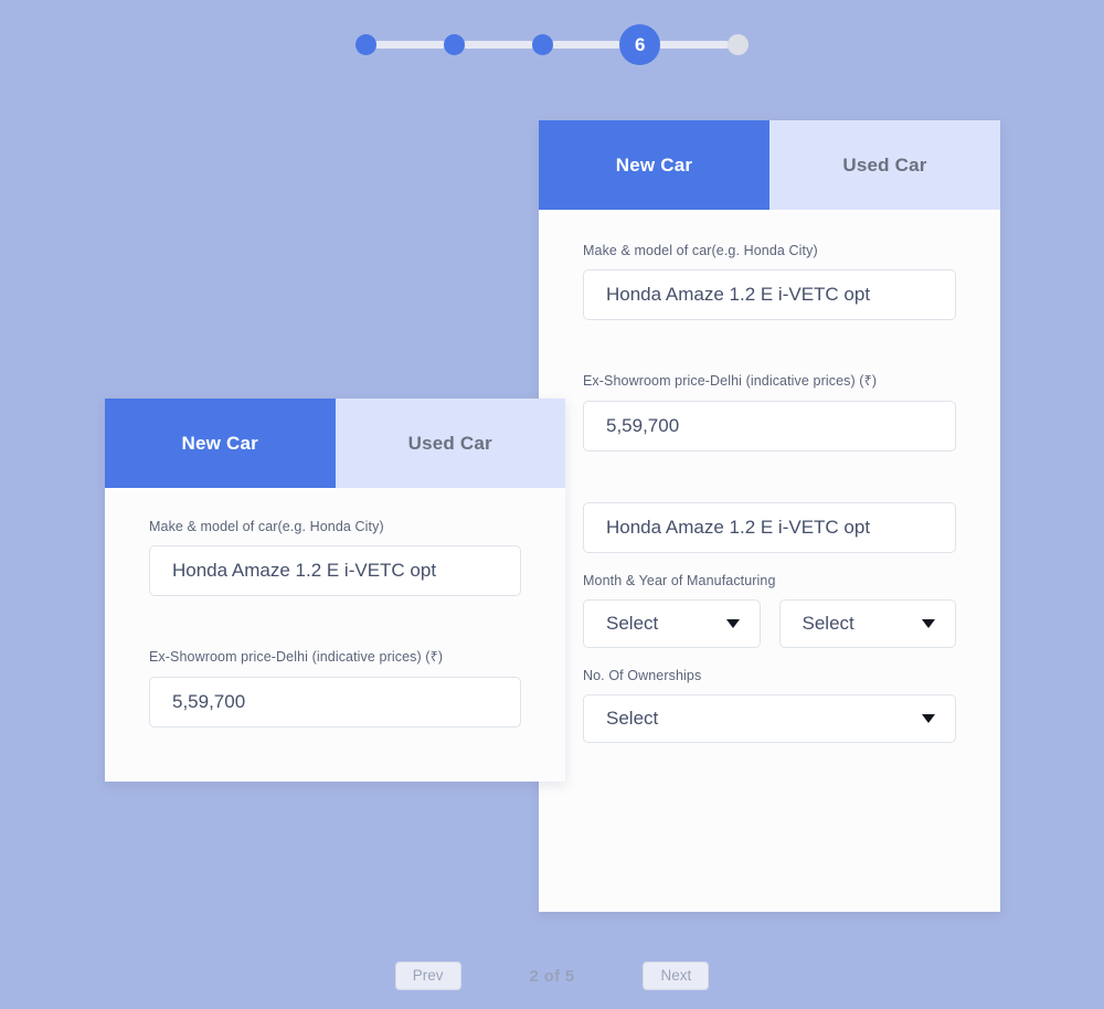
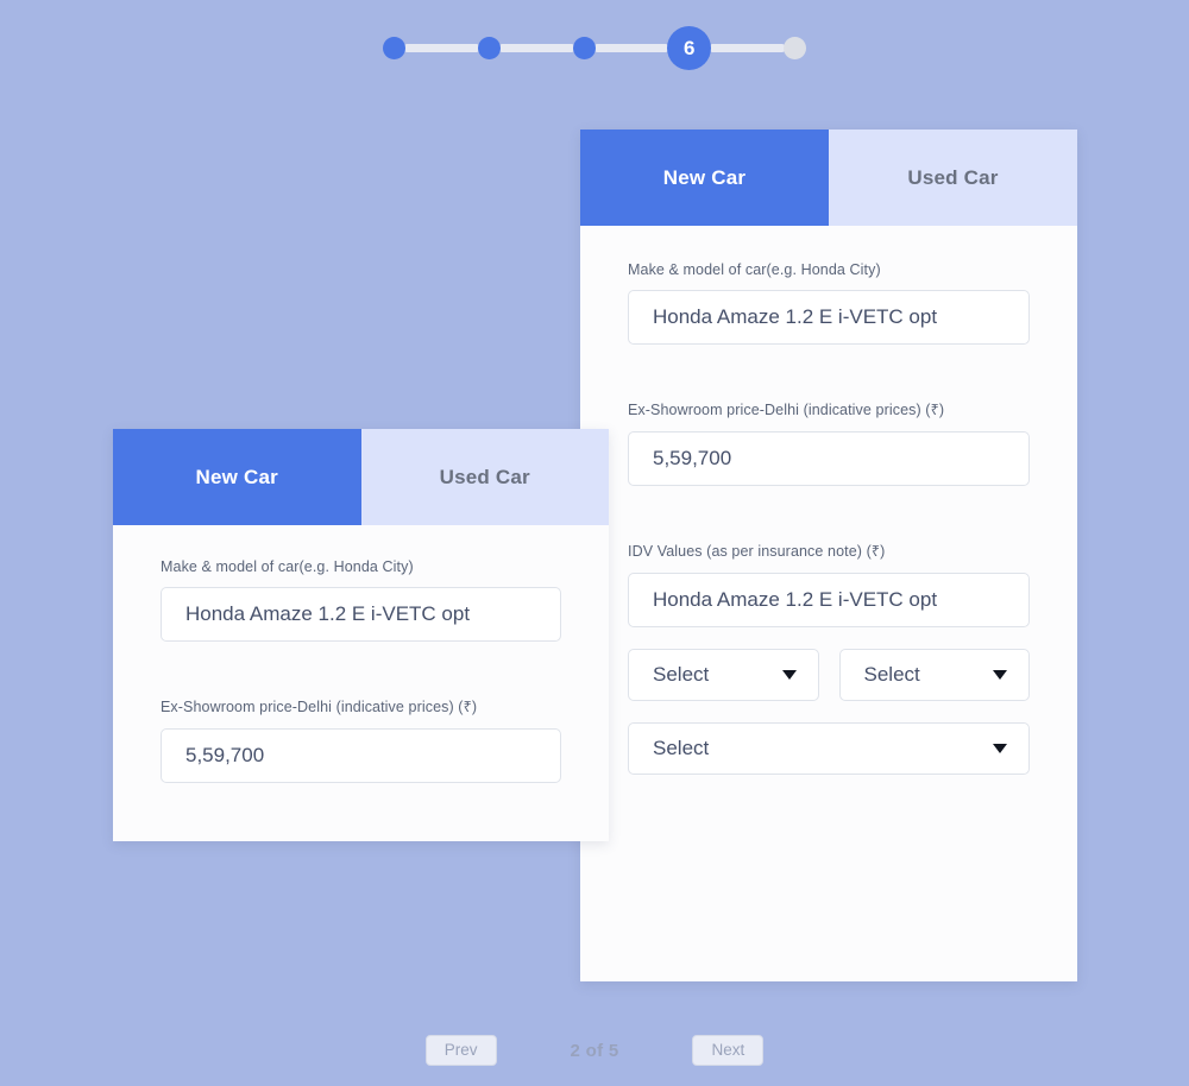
  6
  New Car
  Used Car
  Make & model of car(e.g. Honda City)
  Honda Amaze 1.2 E i-VETC opt
  Ex-Showroom price-Delhi (indicative prices) (₹)
  5,59,700
+ IDV Values (as per insurance note) (₹)
  Honda Amaze 1.2 E i-VETC opt
- Month & Year of Manufacturing
  Select
  Select
- No. Of Ownerships
  Select
  New Car
  Used Car
  Make & model of car(e.g. Honda City)
  Honda Amaze 1.2 E i-VETC opt
  Ex-Showroom price-Delhi (indicative prices) (₹)
  5,59,700
  Prev
  2 of 5
  Next
